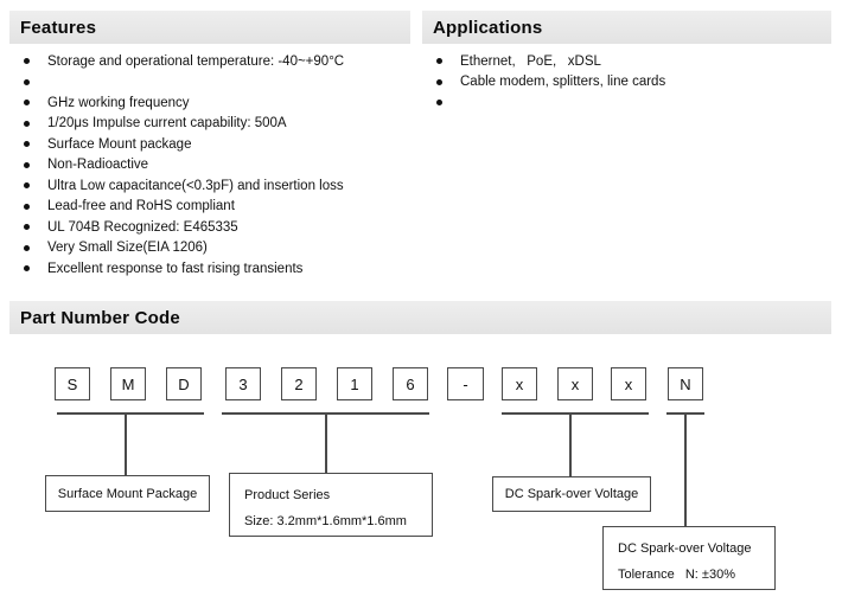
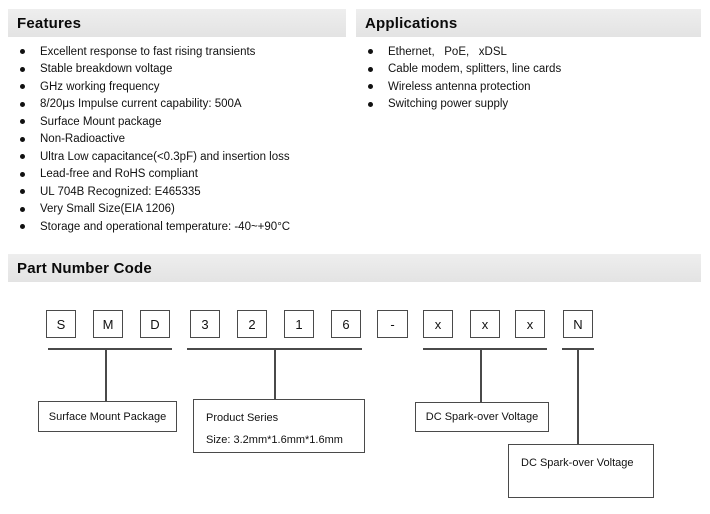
  Features
- Storage and operational temperature: -40~+90°C
+ Excellent response to fast rising transients
+ Stable breakdown voltage
  GHz working frequency
- 1/20μs Impulse current capability: 500A
+ 8/20μs Impulse current capability: 500A
  Surface Mount package
  Non-Radioactive
  Ultra Low capacitance(<0.3pF) and insertion loss
  Lead-free and RoHS compliant
  UL 704B Recognized: E465335
  Very Small Size(EIA 1206)
- Excellent response to fast rising transients
+ Storage and operational temperature: -40~+90°C
  Applications
  Ethernet, PoE, xDSL
  Cable modem, splitters, line cards
+ Wireless antenna protection
+ Switching power supply
  Part Number Code
  S
  M
  D
  3
  2
  1
  6
  -
  x
  x
  x
  N
  Surface Mount Package
  Product Series
  Size: 3.2mm*1.6mm*1.6mm
  DC Spark-over Voltage
  DC Spark-over Voltage
- Tolerance N: ±30%
